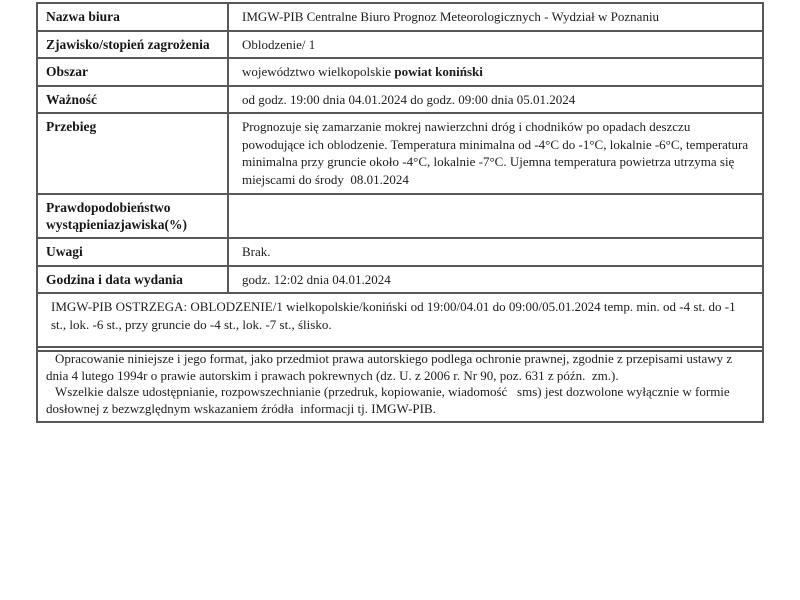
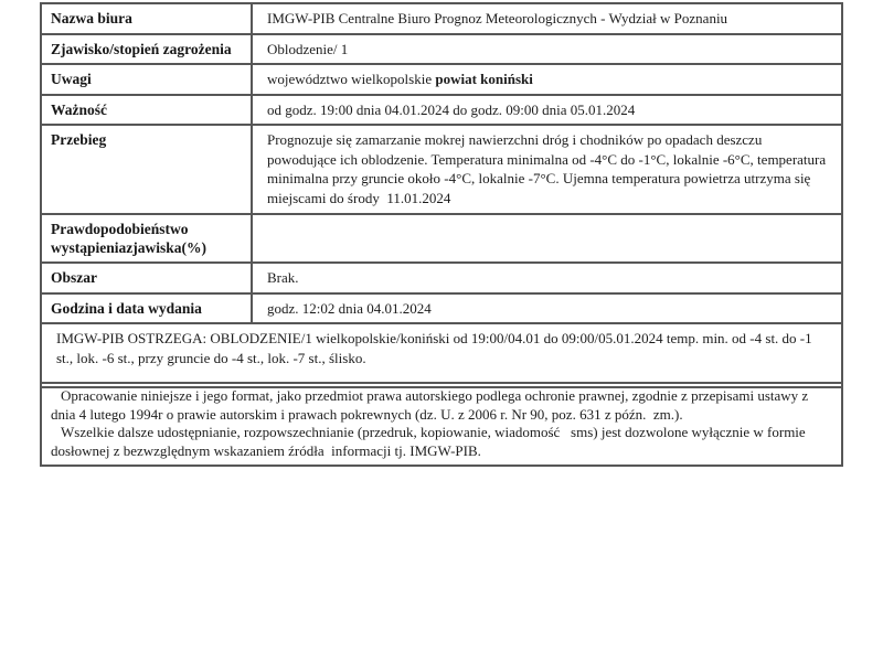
  Nazwa biura
  IMGW-PIB Centralne Biuro Prognoz Meteorologicznych - Wydział w Poznaniu
  Zjawisko/stopień zagrożenia
  Oblodzenie/ 1
- Obszar
+ Uwagi
  województwo wielkopolskie powiat koniński
  Ważność
  od godz. 19:00 dnia 04.01.2024 do godz. 09:00 dnia 05.01.2024
  Przebieg
- Prognozuje się zamarzanie mokrej nawierzchni dróg i chodników po opadach deszczu powodujące ich oblodzenie. Temperatura minimalna od -4°C do -1°C, lokalnie -6°C, temperatura minimalna przy gruncie około -4°C, lokalnie -7°C. Ujemna temperatura powietrza utrzyma się miejscami do środy 08.01.2024
+ Prognozuje się zamarzanie mokrej nawierzchni dróg i chodników po opadach deszczu powodujące ich oblodzenie. Temperatura minimalna od -4°C do -1°C, lokalnie -6°C, temperatura minimalna przy gruncie około -4°C, lokalnie -7°C. Ujemna temperatura powietrza utrzyma się miejscami do środy 11.01.2024
  Prawdopodobieństwo wystąpieniazjawiska(%)
- Uwagi
+ Obszar
  Brak.
  Godzina i data wydania
  godz. 12:02 dnia 04.01.2024
  IMGW-PIB OSTRZEGA: OBLODZENIE/1 wielkopolskie/koniński od 19:00/04.01 do 09:00/05.01.2024 temp. min. od -4 st. do -1 st., lok. -6 st., przy gruncie do -4 st., lok. -7 st., ślisko.
  Opracowanie niniejsze i jego format, jako przedmiot prawa autorskiego podlega ochronie prawnej, zgodnie z przepisami ustawy z dnia 4 lutego 1994r o prawie autorskim i prawach pokrewnych (dz. U. z 2006 r. Nr 90, poz. 631 z późn. zm.).
  Wszelkie dalsze udostępnianie, rozpowszechnianie (przedruk, kopiowanie, wiadomość sms) jest dozwolone wyłącznie w formie dosłownej z bezwzględnym wskazaniem źródła informacji tj. IMGW-PIB.
